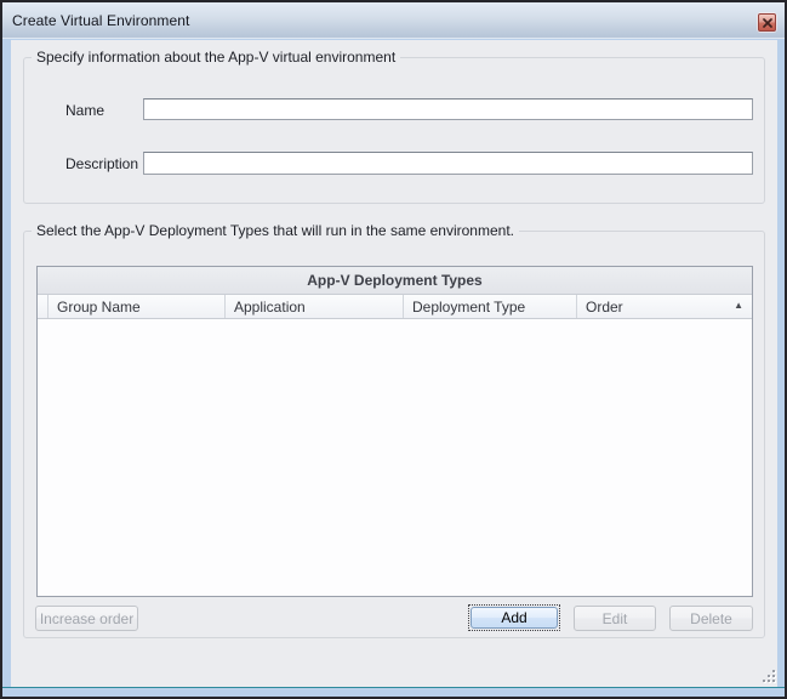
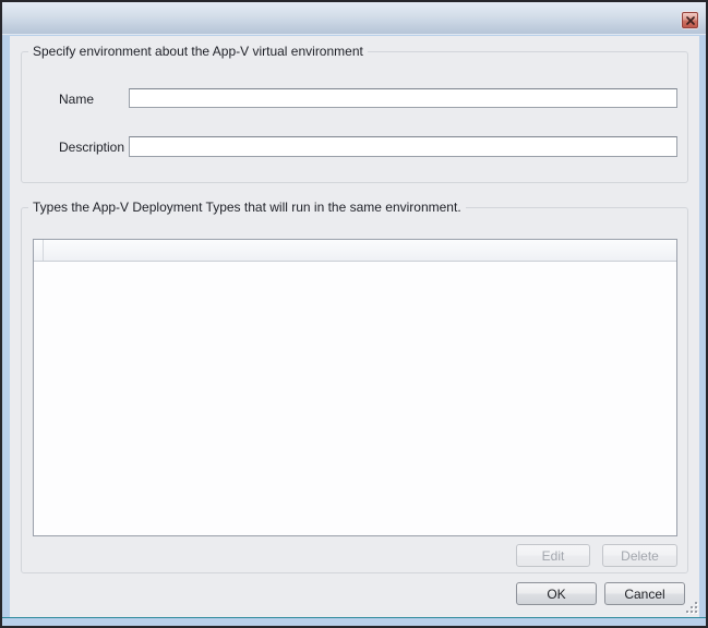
- Create Virtual Environment
- Specify information about the App-V virtual environment
+ Specify environment about the App-V virtual environment
  Name
  Description
- Select the App-V Deployment Types that will run in the same environment.
+ Types the App-V Deployment Types that will run in the same environment.
- App-V Deployment Types
- Group Name
- Application
- Deployment Type
- Order
- ▲
- Increase order
- Add
  Edit
  Delete
+ OK
+ Cancel
